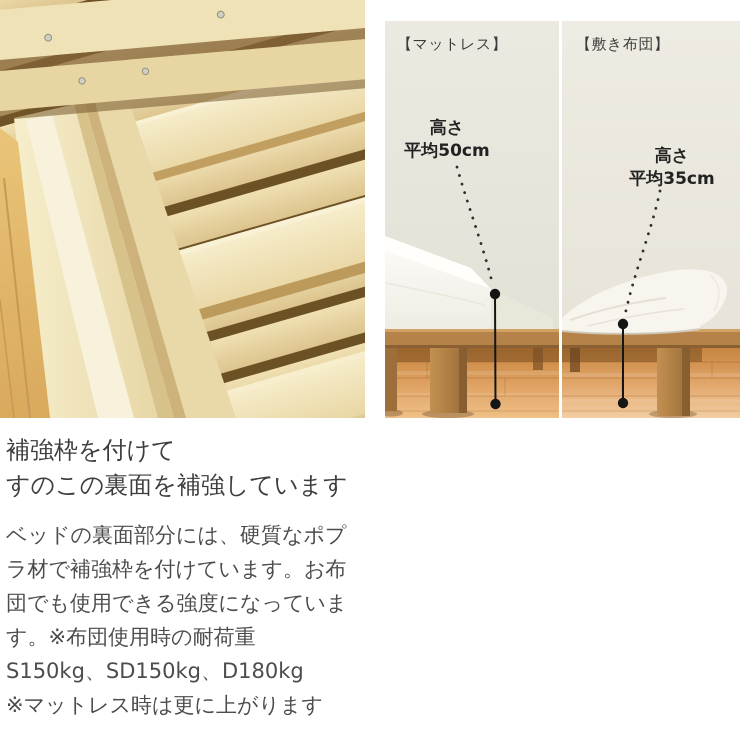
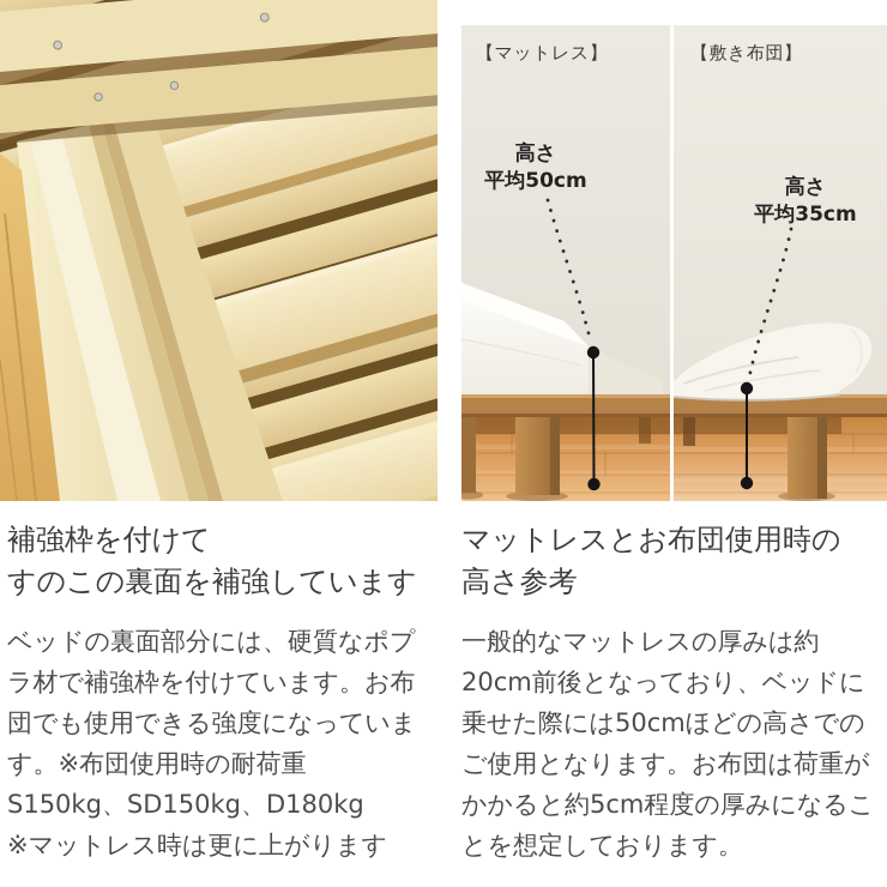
  【マットレス】
  高さ
  平均50cm
  【敷き布団】
  高さ
  平均35cm
  補強枠を付けて
  すのこの裏面を補強しています
  ベッドの裏面部分には、硬質なポプラ材で補強枠を付けています。お布団でも使用できる強度になっています。※布団使用時の耐荷重 S150kg、SD150kg、D180kg
  ※マットレス時は更に上がります
+ マットレスとお布団使用時の
+ 高さ参考
+ 一般的なマットレスの厚みは約20cm前後となっており、ベッドに乗せた際には50cmほどの高さでのご使用となります。お布団は荷重がかかると約5cm程度の厚みになることを想定しております。
